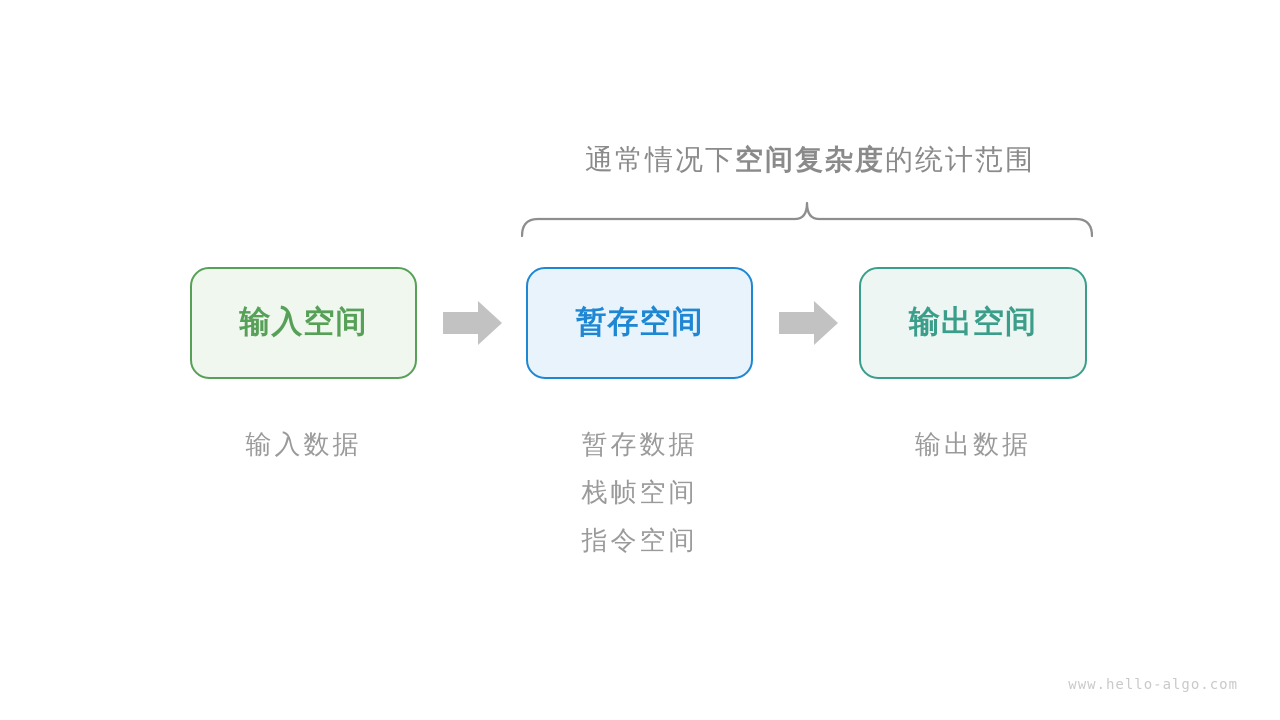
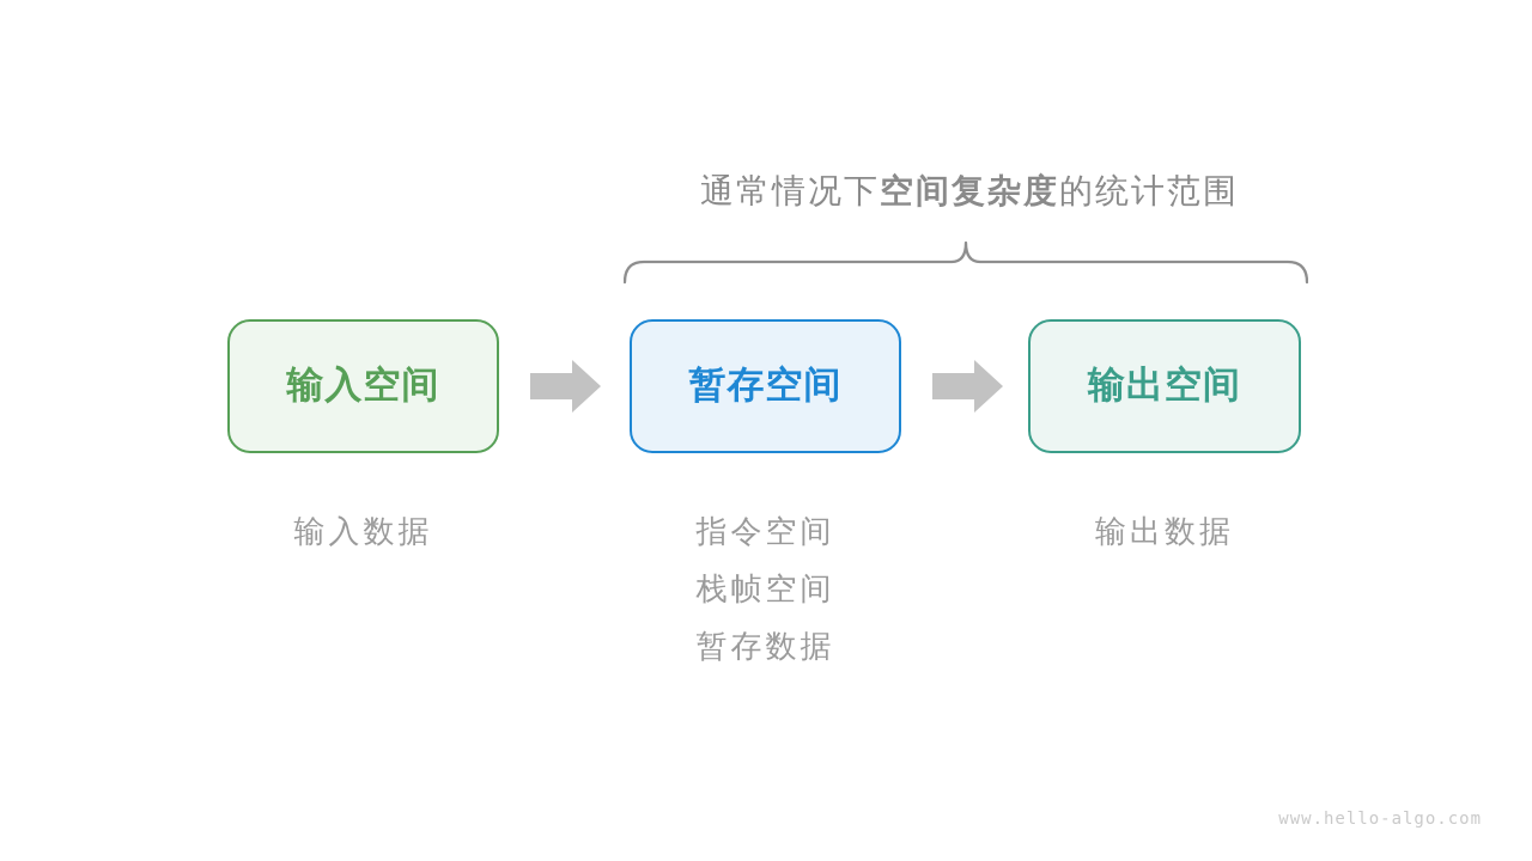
  通常情况下空间复杂度的统计范围
  输入空间
  暂存空间
  输出空间
  输入数据
- 暂存数据
+ 指令空间
  栈帧空间
- 指令空间
+ 暂存数据
  输出数据
  www.hello-algo.com
